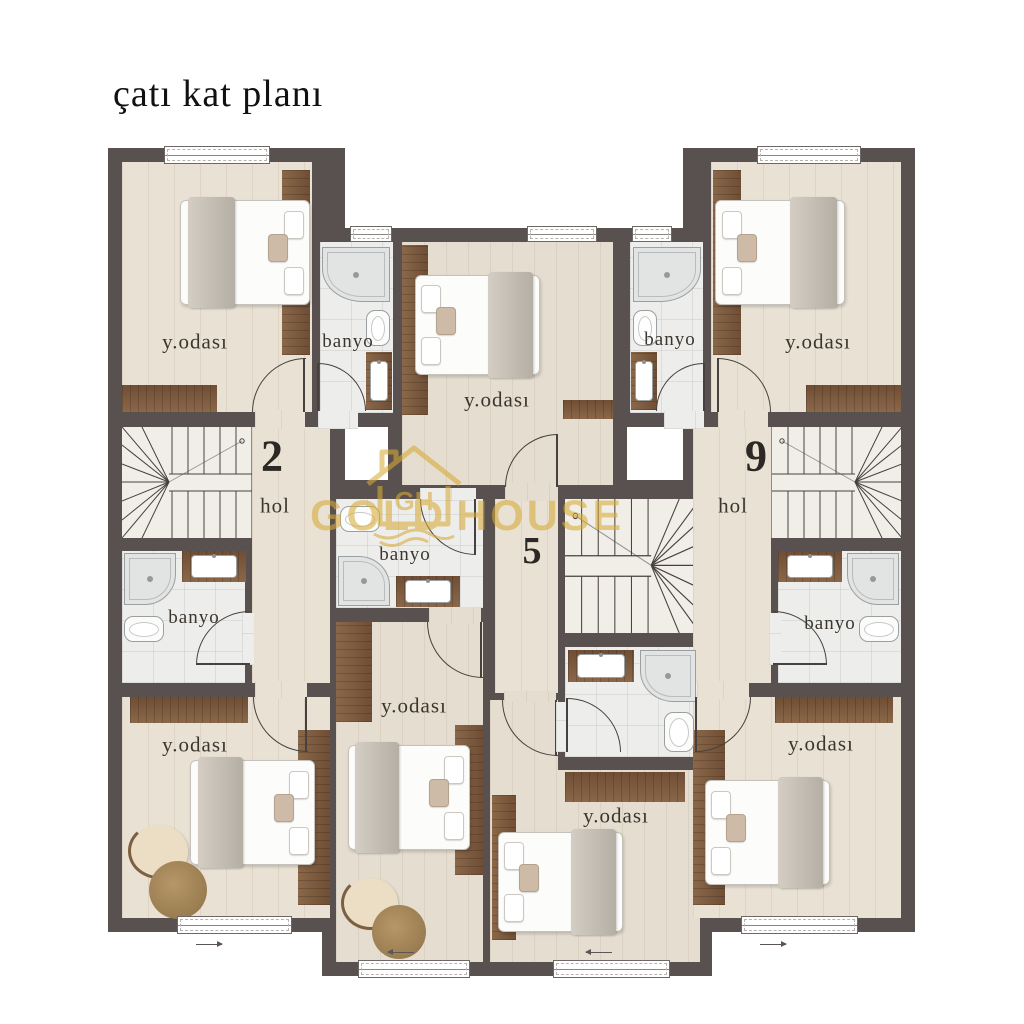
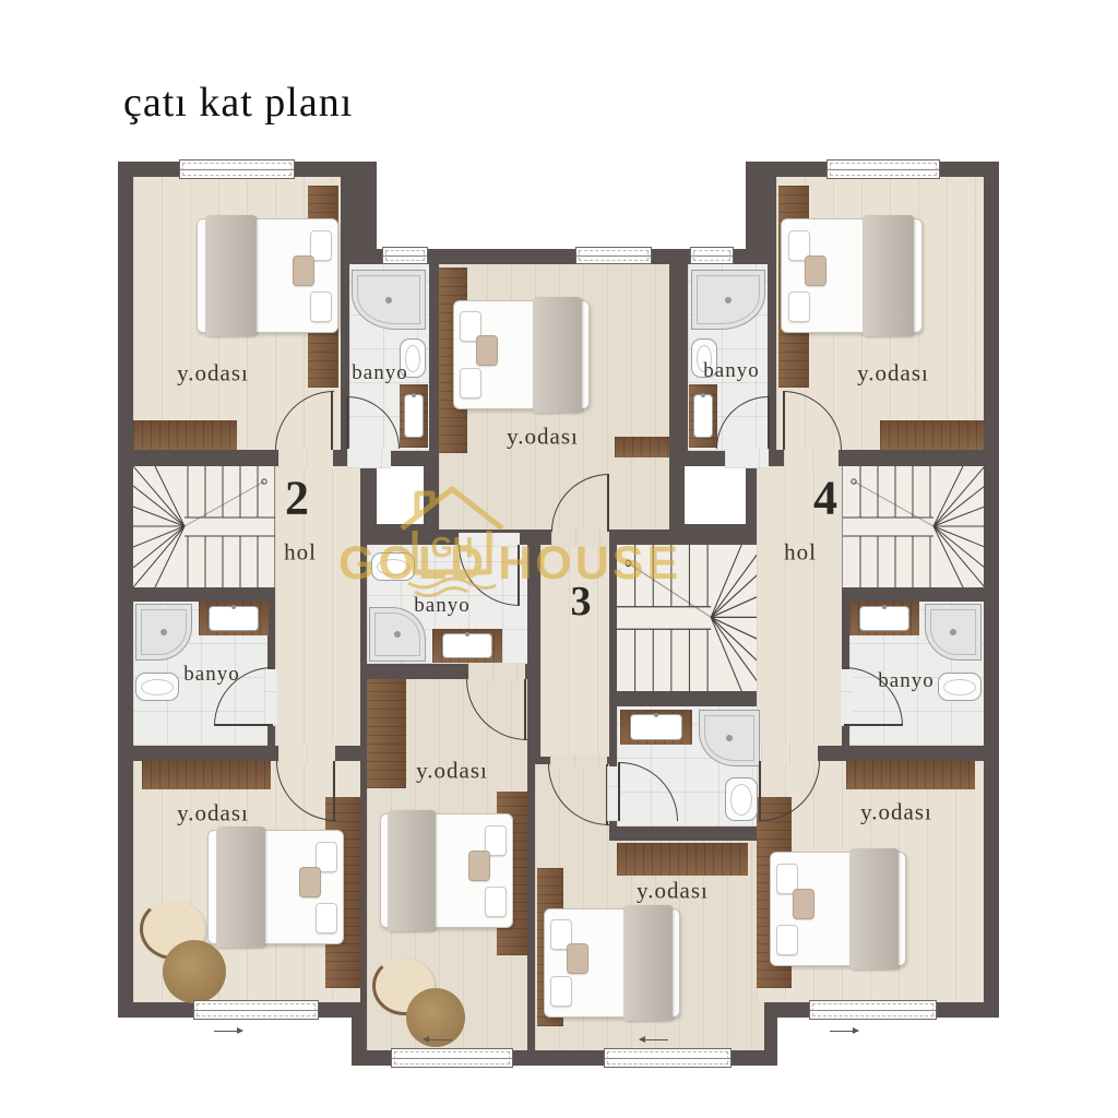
  çatı kat planı
  y.odası
  banyo
  y.odası
  banyo
  y.odası
  hol
  hol
  banyo
  banyo
  banyo
  y.odası
  y.odası
  y.odası
  y.odası
  2
- 5
+ 3
- 9
+ 4
  GH
  GOLD HOUSE
